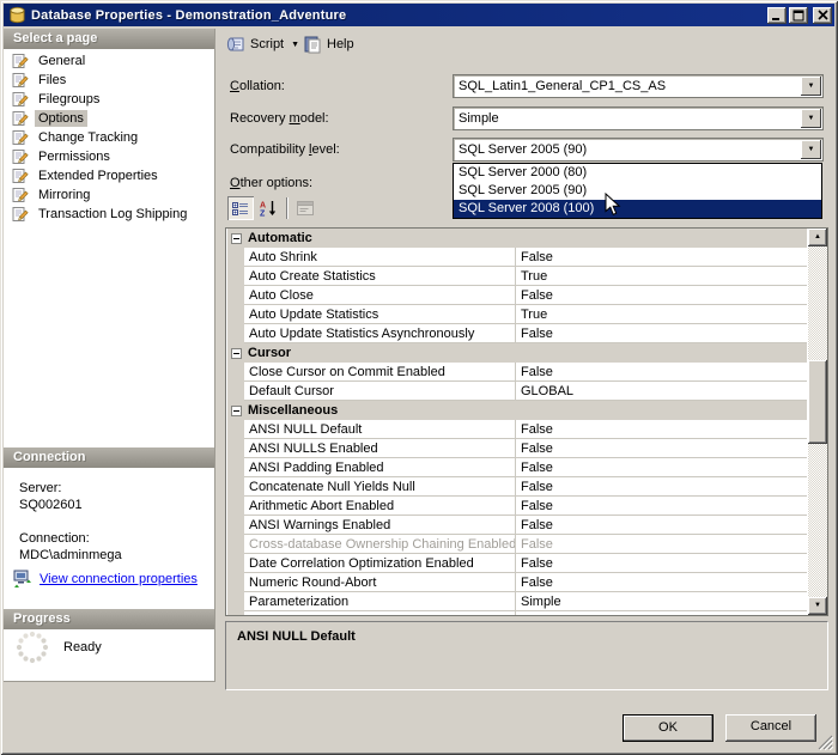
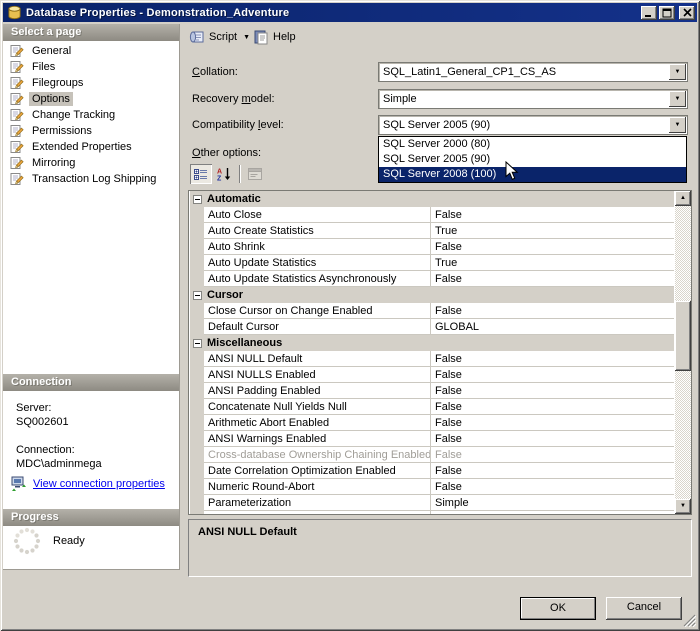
  Database Properties - Demonstration_Adventure
  Select a page
  General
  Files
  Filegroups
  Options
  Change Tracking
  Permissions
  Extended Properties
  Mirroring
  Transaction Log Shipping
  Connection
  Server:
  SQ002601
  Connection:
  MDC\adminmega
  View connection properties
  Progress
  Ready
  Script
  Help
  Collation:
  Recovery model:
  Compatibility level:
  Other options:
  SQL_Latin1_General_CP1_CS_AS
  Simple
  SQL Server 2005 (90)
  SQL Server 2000 (80)
  SQL Server 2005 (90)
  SQL Server 2008 (100)
  Automatic
- Auto Shrink
+ Auto Close
  False
  Auto Create Statistics
  True
- Auto Close
+ Auto Shrink
  False
  Auto Update Statistics
  True
  Auto Update Statistics Asynchronously
  False
  Cursor
- Close Cursor on Commit Enabled
+ Close Cursor on Change Enabled
  False
  Default Cursor
  GLOBAL
  Miscellaneous
  ANSI NULL Default
  False
  ANSI NULLS Enabled
  False
  ANSI Padding Enabled
  False
  Concatenate Null Yields Null
  False
  Arithmetic Abort Enabled
  False
  ANSI Warnings Enabled
  False
  Cross-database Ownership Chaining Enabled
  False
  Date Correlation Optimization Enabled
  False
  Numeric Round-Abort
  False
  Parameterization
  Simple
  ANSI NULL Default
  OK
  Cancel
